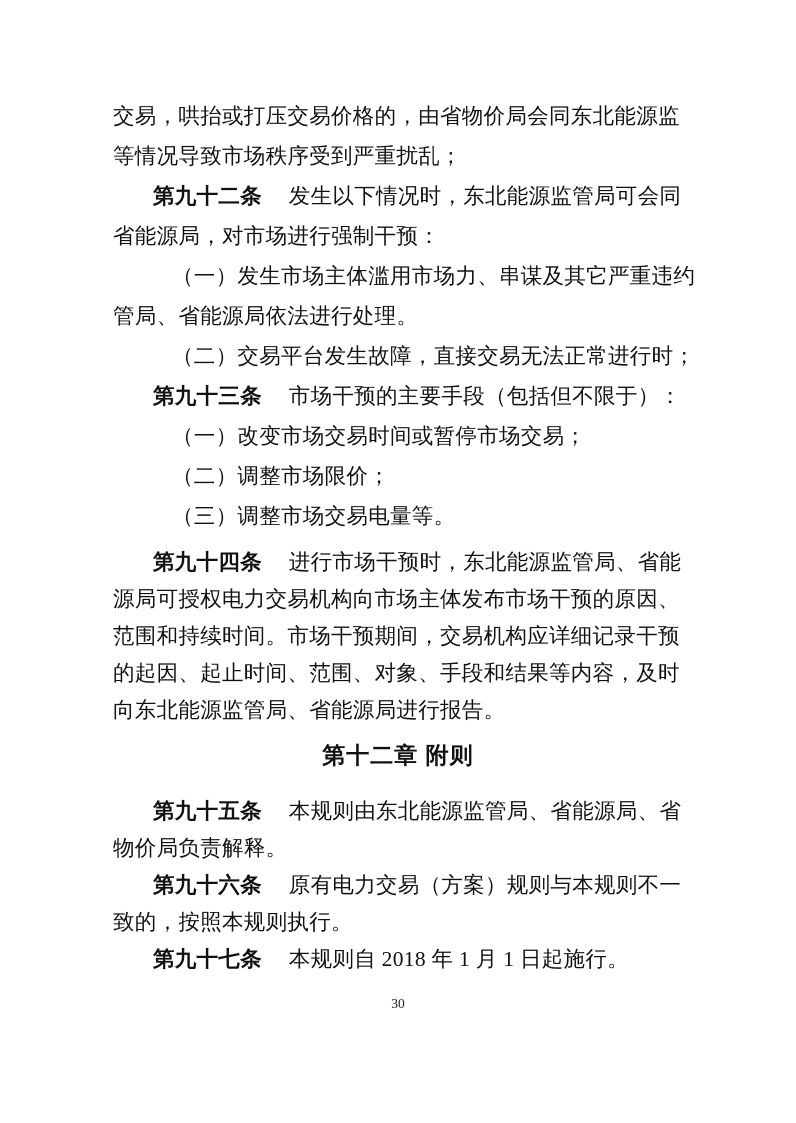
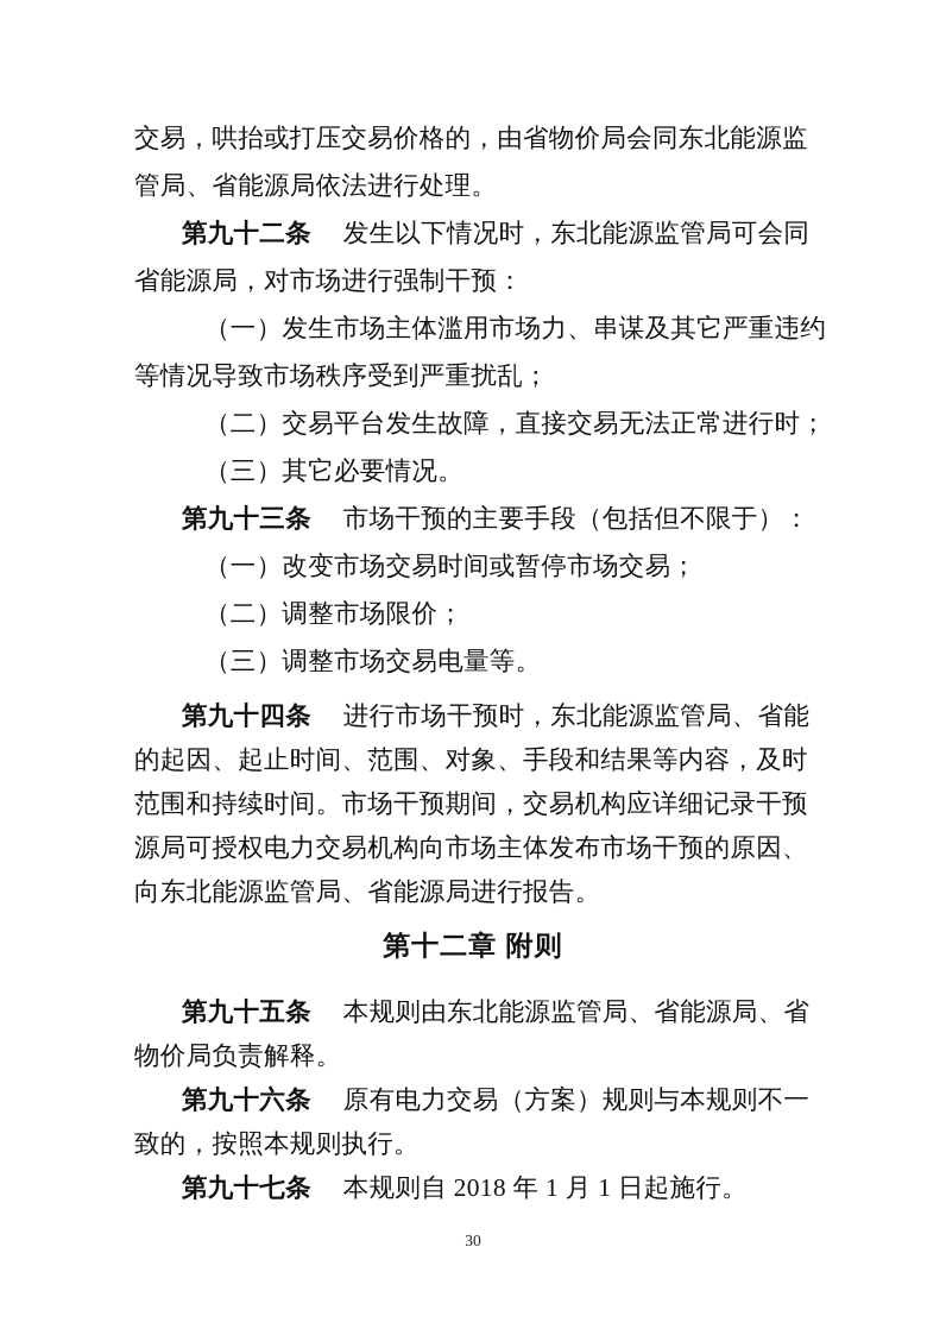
  交易，哄抬或打压交易价格的，由省物价局会同东北能源监
- 等情况导致市场秩序受到严重扰乱；
+ 管局、省能源局依法进行处理。
  第九十二条 发生以下情况时，东北能源监管局可会同
  省能源局，对市场进行强制干预：
  （一）发生市场主体滥用市场力、串谋及其它严重违约
- 管局、省能源局依法进行处理。
+ 等情况导致市场秩序受到严重扰乱；
  （二）交易平台发生故障，直接交易无法正常进行时；
+ （三）其它必要情况。
  第九十三条 市场干预的主要手段（包括但不限于）：
  （一）改变市场交易时间或暂停市场交易；
  （二）调整市场限价；
  （三）调整市场交易电量等。
  第九十四条 进行市场干预时，东北能源监管局、省能
- 源局可授权电力交易机构向市场主体发布市场干预的原因、
+ 的起因、起止时间、范围、对象、手段和结果等内容，及时
  范围和持续时间。市场干预期间，交易机构应详细记录干预
- 的起因、起止时间、范围、对象、手段和结果等内容，及时
+ 源局可授权电力交易机构向市场主体发布市场干预的原因、
  向东北能源监管局、省能源局进行报告。
  第十二章 附则
  第九十五条 本规则由东北能源监管局、省能源局、省
  物价局负责解释。
  第九十六条 原有电力交易（方案）规则与本规则不一
  致的，按照本规则执行。
  第九十七条 本规则自 2018 年 1 月 1 日起施行。
  30
